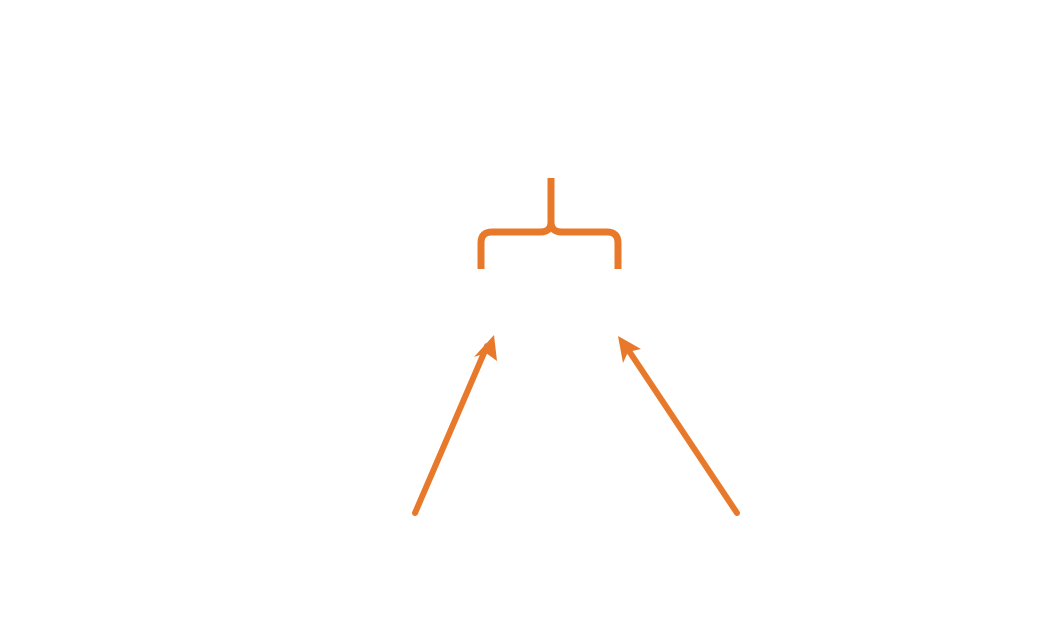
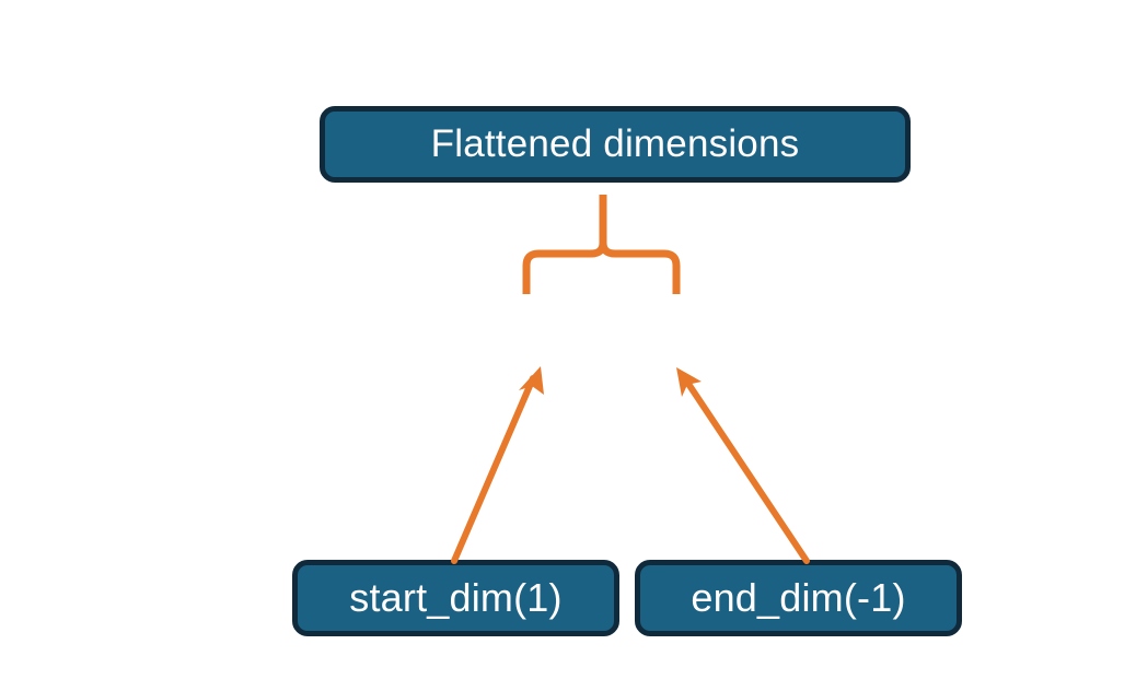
+ Flattened dimensions
+ start_dim(1)
+ end_dim(-1)
